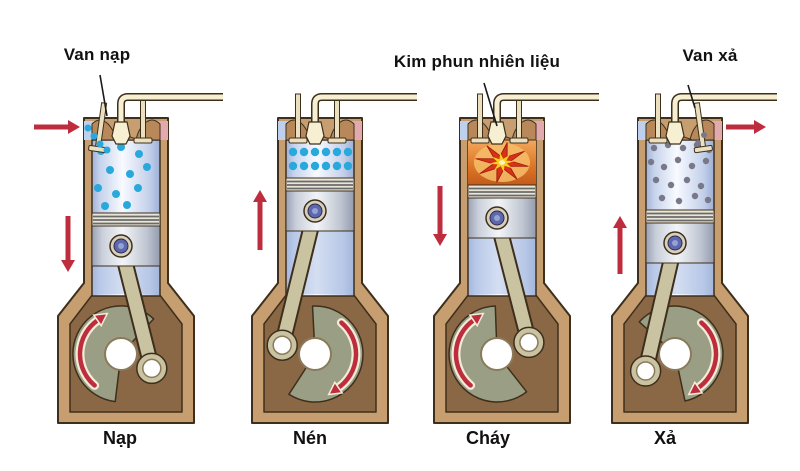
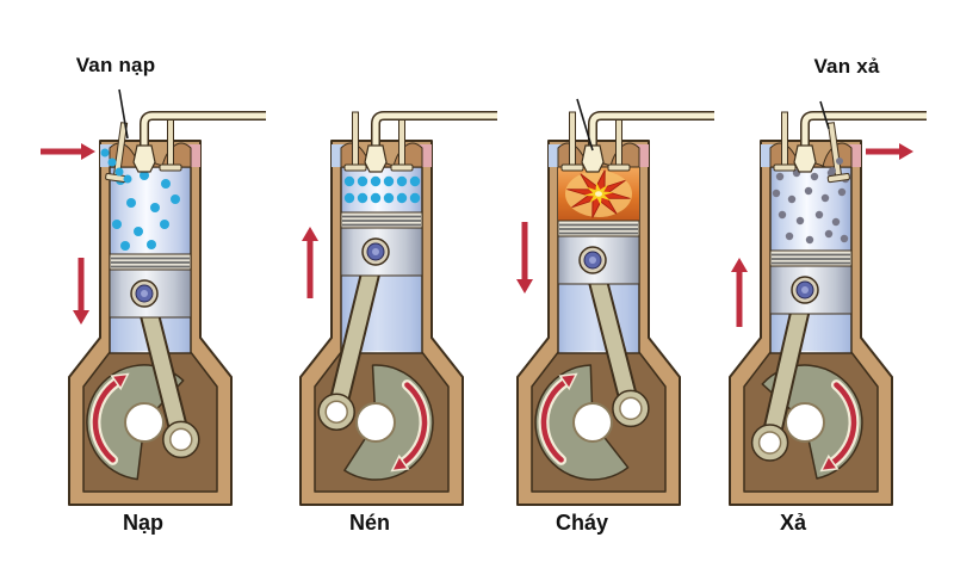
  Van nạp
- Kim phun nhiên liệu
  Van xả
  Nạp
  Nén
  Cháy
  Xả
